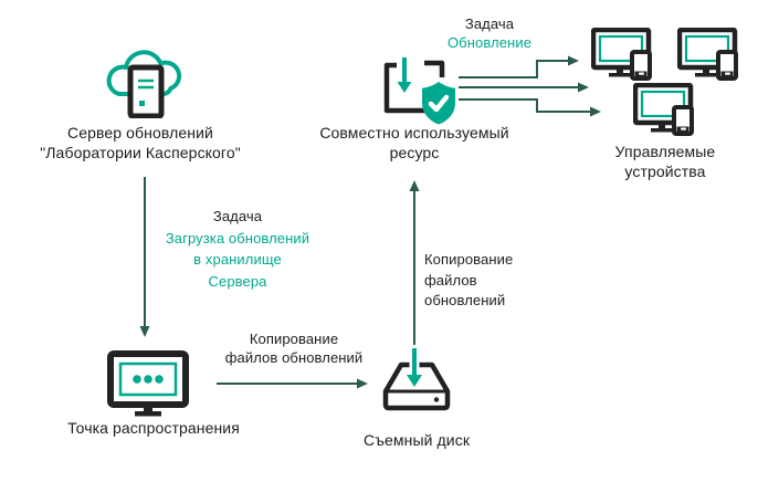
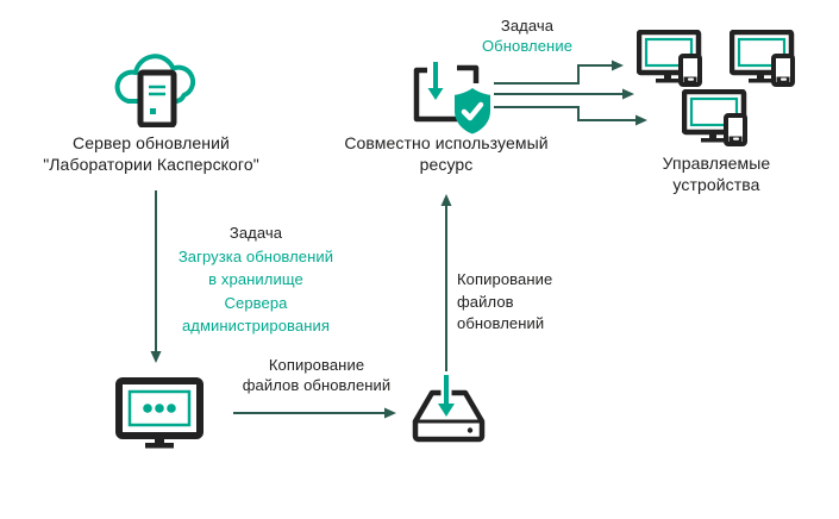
  Сервер обновлений
  "Лаборатории Касперского"
  Совместно используемый
  ресурс
  Управляемые
  устройства
- Точка распространения
- Съемный диск
  Задача
  Загрузка обновлений
  в хранилище
  Сервера
+ администрирования
  Задача
  Обновление
  Копирование
  файлов обновлений
  Копирование
  файлов
  обновлений
